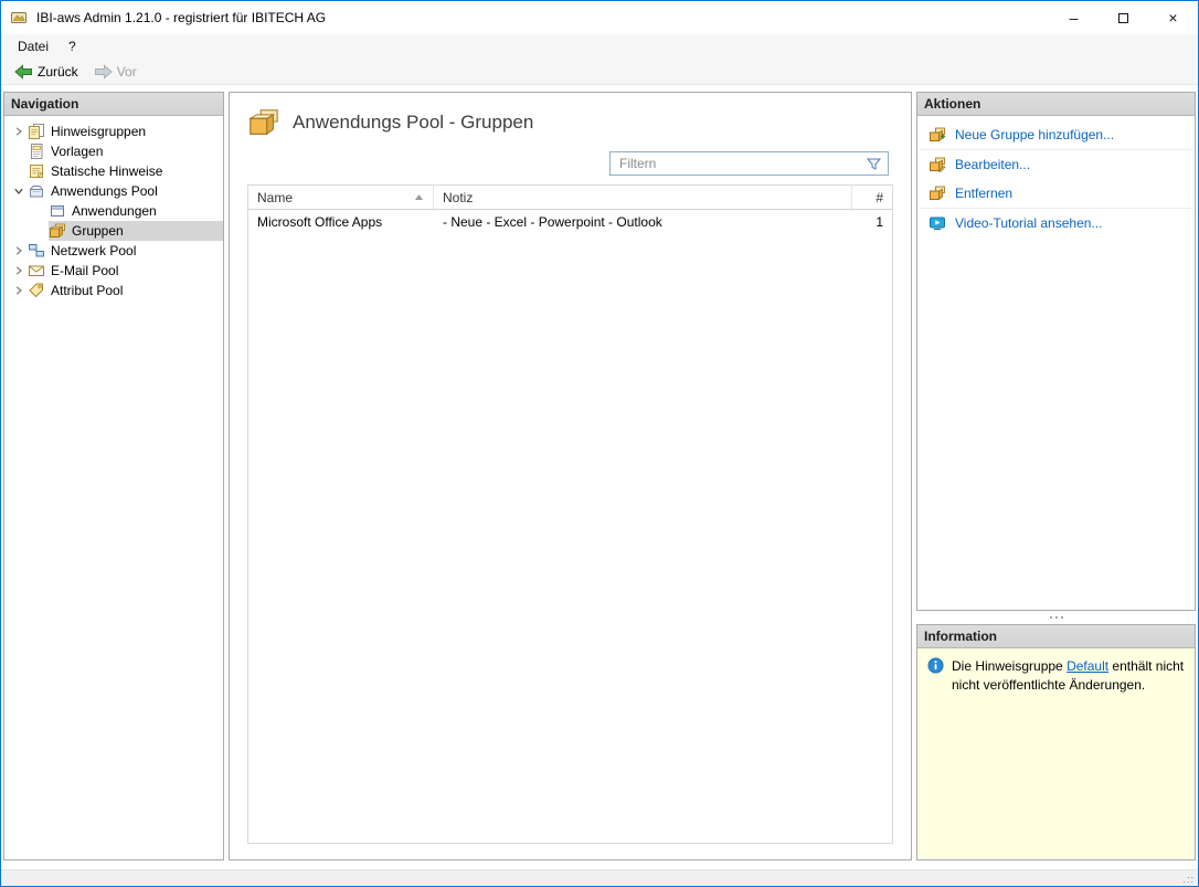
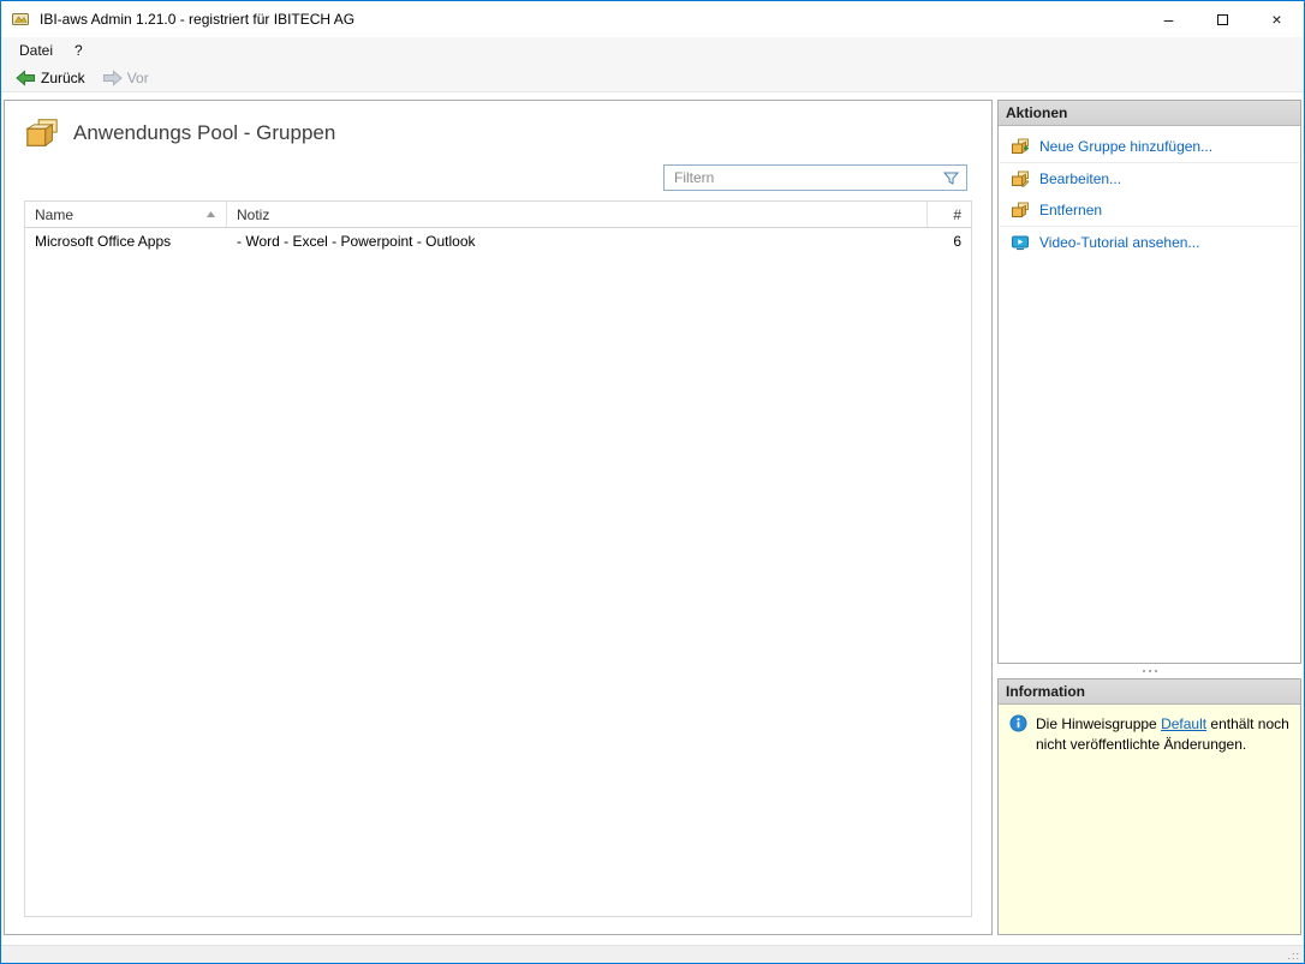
  IBI-aws Admin 1.21.0 - registriert für IBITECH AG
  –
  ×
  Datei
  ?
  Zurück
  Vor
- Navigation
- Hinweisgruppen
- Vorlagen
- Statische Hinweise
- Anwendungs Pool
- Anwendungen
- Gruppen
- Netzwerk Pool
- E-Mail Pool
- Attribut Pool
  Anwendungs Pool - Gruppen
  Filtern
  Name
  Notiz
  #
  Microsoft Office Apps
- - Neue - Excel - Powerpoint - Outlook
+ - Word - Excel - Powerpoint - Outlook
- 1
+ 6
  Aktionen
  Neue Gruppe hinzufügen...
  Bearbeiten...
  Entfernen
  Video-Tutorial ansehen...
  Information
- Die Hinweisgruppe Default enthält nicht nicht veröffentlichte Änderungen.
+ Die Hinweisgruppe Default enthält noch nicht veröffentlichte Änderungen.
  .::
